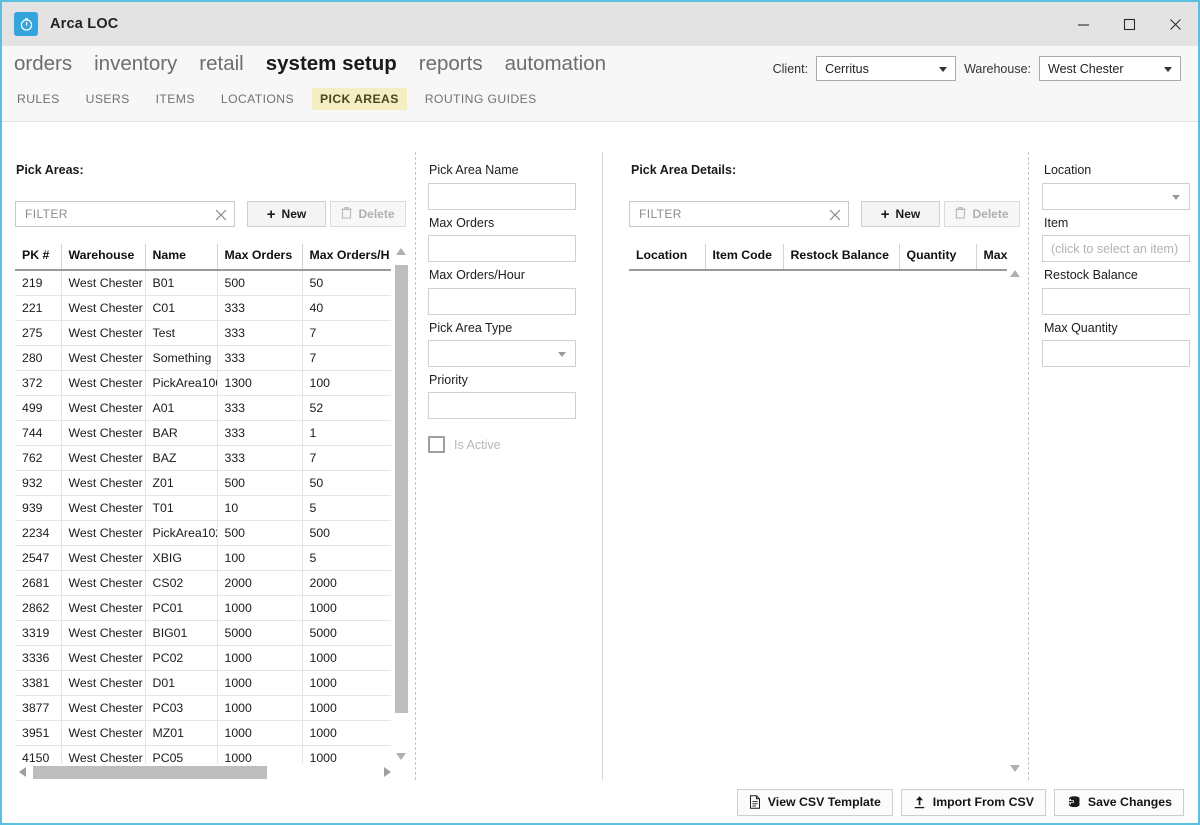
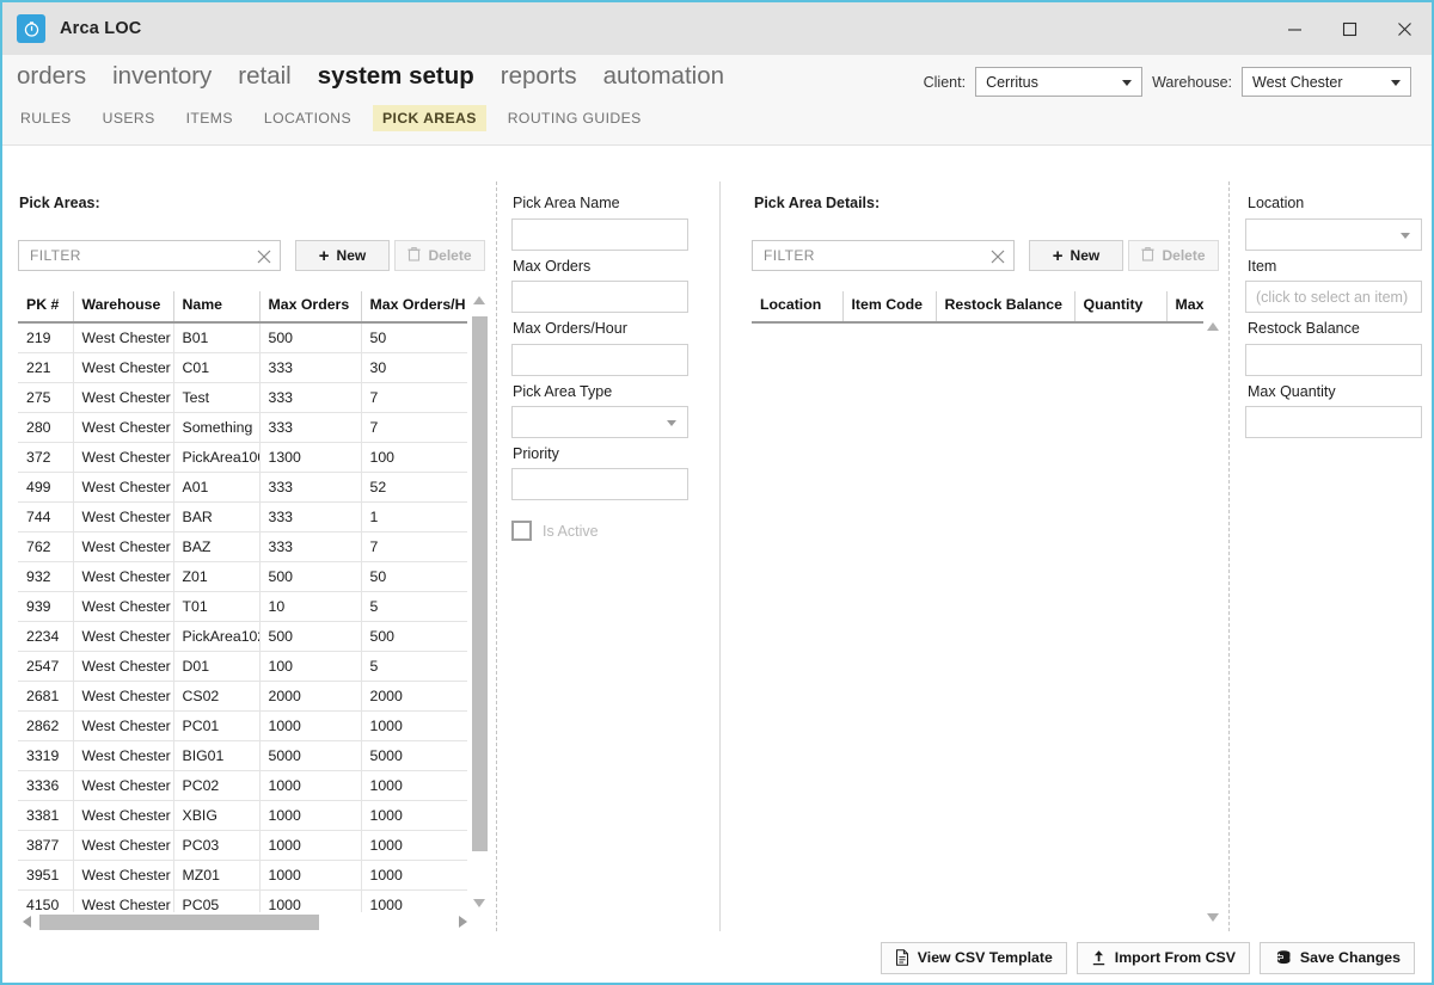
  Arca LOC
  orders
  inventory
  retail
  system setup
  reports
  automation
  RULES
  USERS
  ITEMS
  LOCATIONS
  PICK AREAS
  ROUTING GUIDES
  Client:
  Cerritus
  Warehouse:
  West Chester
  Pick Areas:
  FILTER
  +
  New
  Delete
  PK #	Warehouse	Name	Max Orders	Max Orders/H
  219	West Chester	B01	500	50
- 221	West Chester	C01	333	40
+ 221	West Chester	C01	333	30
  275	West Chester	Test	333	7
  280	West Chester	Something	333	7
  372	West Chester	PickArea10	1300	100
  499	West Chester	A01	333	52
  744	West Chester	BAR	333	1
  762	West Chester	BAZ	333	7
  932	West Chester	Z01	500	50
  939	West Chester	T01	10	5
  2234	West Chester	PickArea10	500	500
- 2547	West Chester	XBIG	100	5
+ 2547	West Chester	D01	100	5
  2681	West Chester	CS02	2000	2000
  2862	West Chester	PC01	1000	1000
  3319	West Chester	BIG01	5000	5000
  3336	West Chester	PC02	1000	1000
- 3381	West Chester	D01	1000	1000
+ 3381	West Chester	XBIG	1000	1000
  3877	West Chester	PC03	1000	1000
  3951	West Chester	MZ01	1000	1000
  4150	West Chester	PC05	1000	1000
  Pick Area Name
  Max Orders
  Max Orders/Hour
  Pick Area Type
  Priority
  Is Active
  Pick Area Details:
  FILTER
  +
  New
  Delete
  Location	Item Code	Restock Balance	Quantity	Max
  Location
  Item
  (click to select an item)
  Restock Balance
  Max Quantity
  View CSV Template
  Import From CSV
  Save Changes
